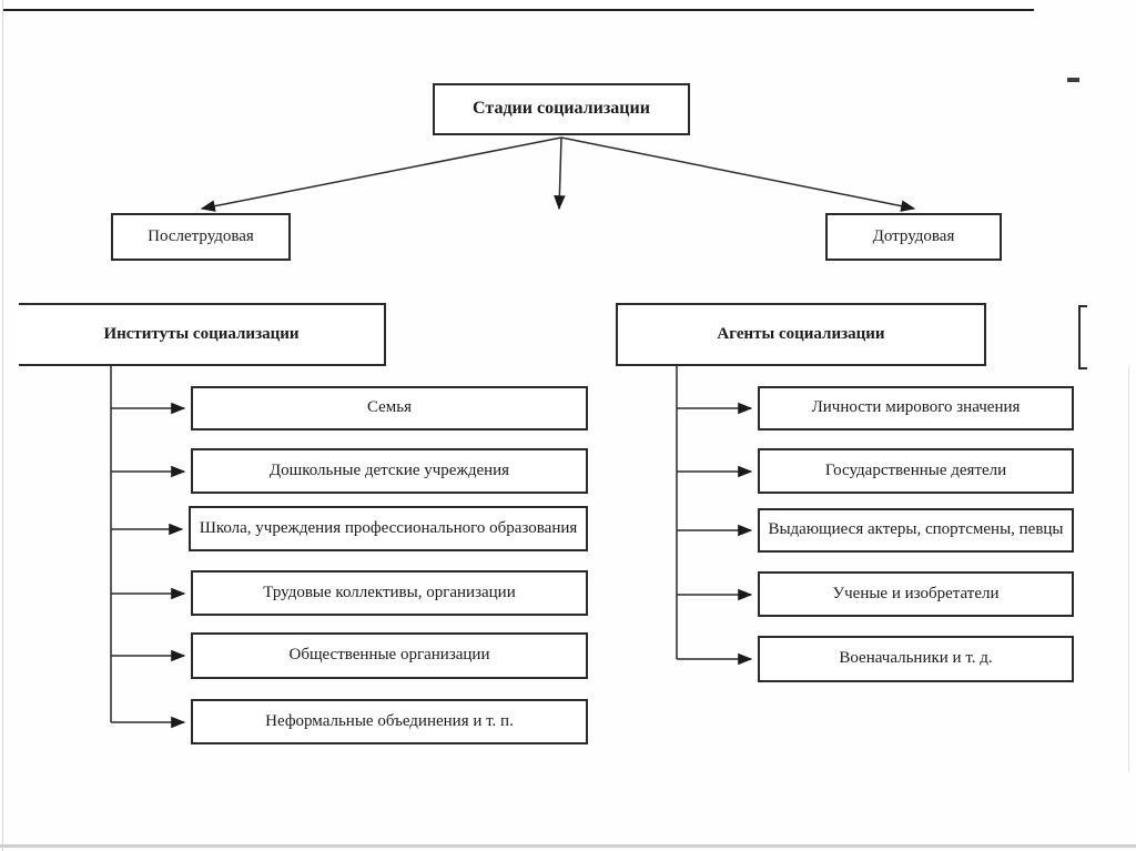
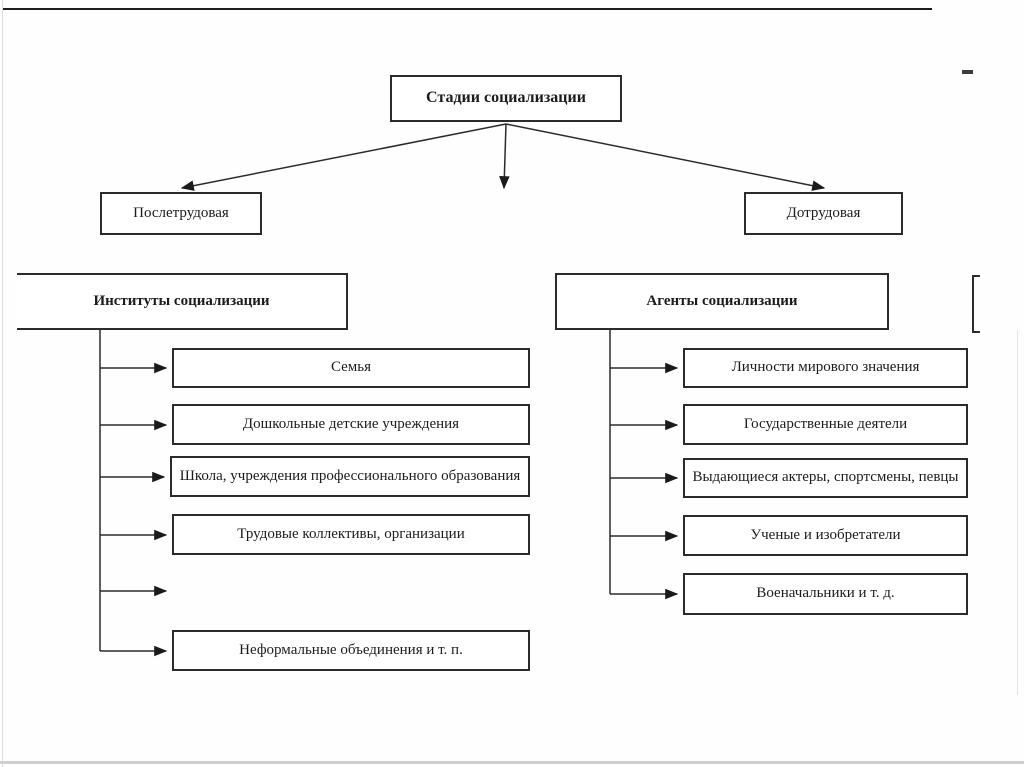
  Стадии социализации
  Послетрудовая
  Дотрудовая
  Институты социализации
  Агенты социализации
  Семья
  Дошкольные детские учреждения
  Школа, учреждения профессионального образования
  Трудовые коллективы, организации
- Общественные организации
  Неформальные объединения и т. п.
  Личности мирового значения
  Государственные деятели
  Выдающиеся актеры, спортсмены, певцы
  Ученые и изобретатели
  Военачальники и т. д.
